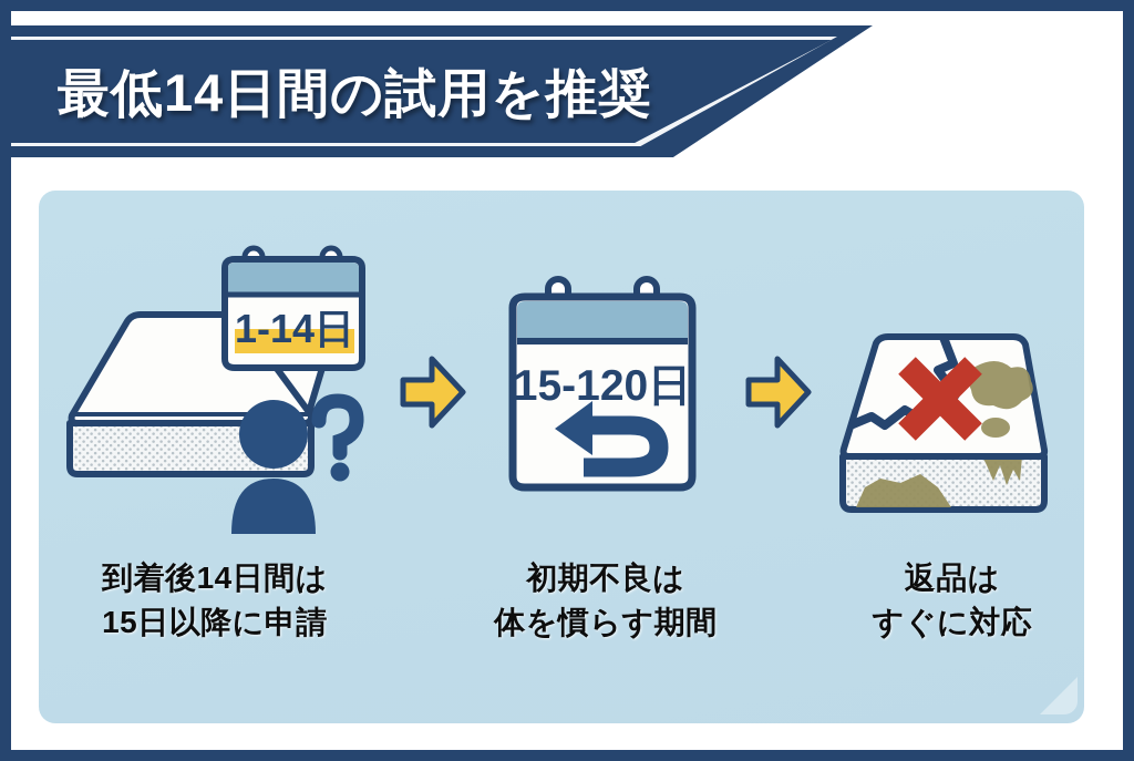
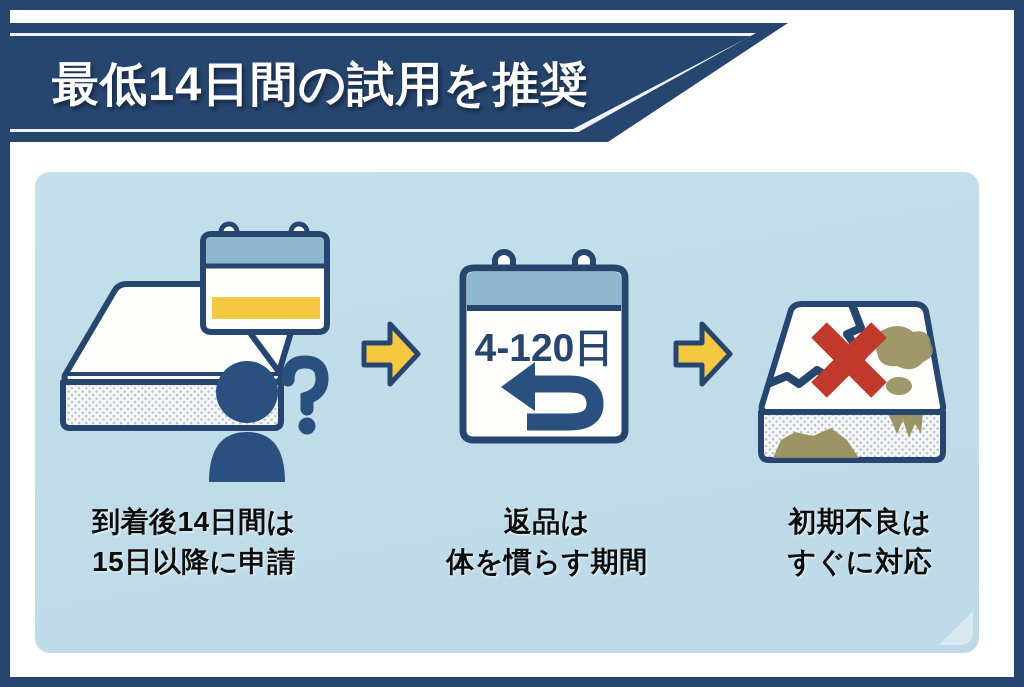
  最低14日間の試用を推奨
- 1-14日
  到着後14日間は
  15日以降に申請
- 15-120日
+ 4-120日
- 初期不良は
+ 返品は
  体を慣らす期間
- 返品は
+ 初期不良は
  すぐに対応
